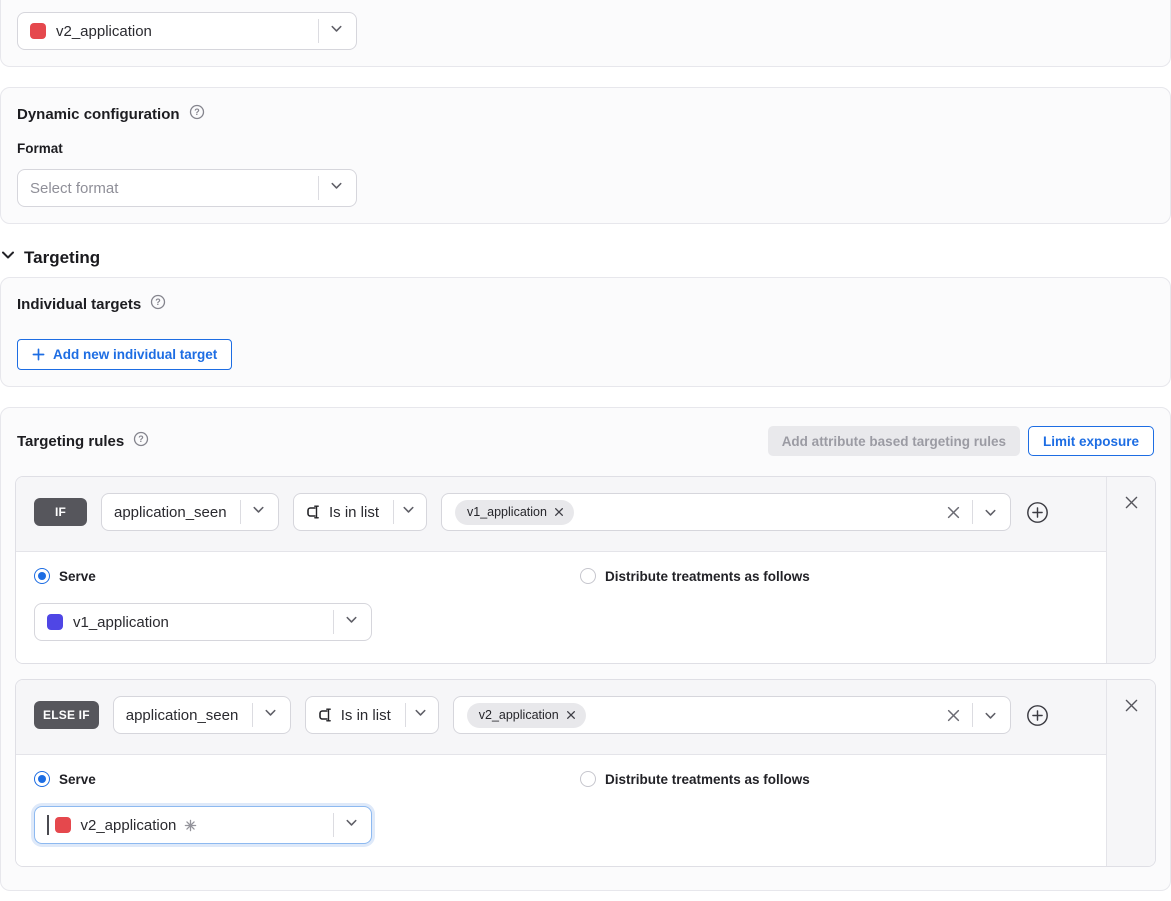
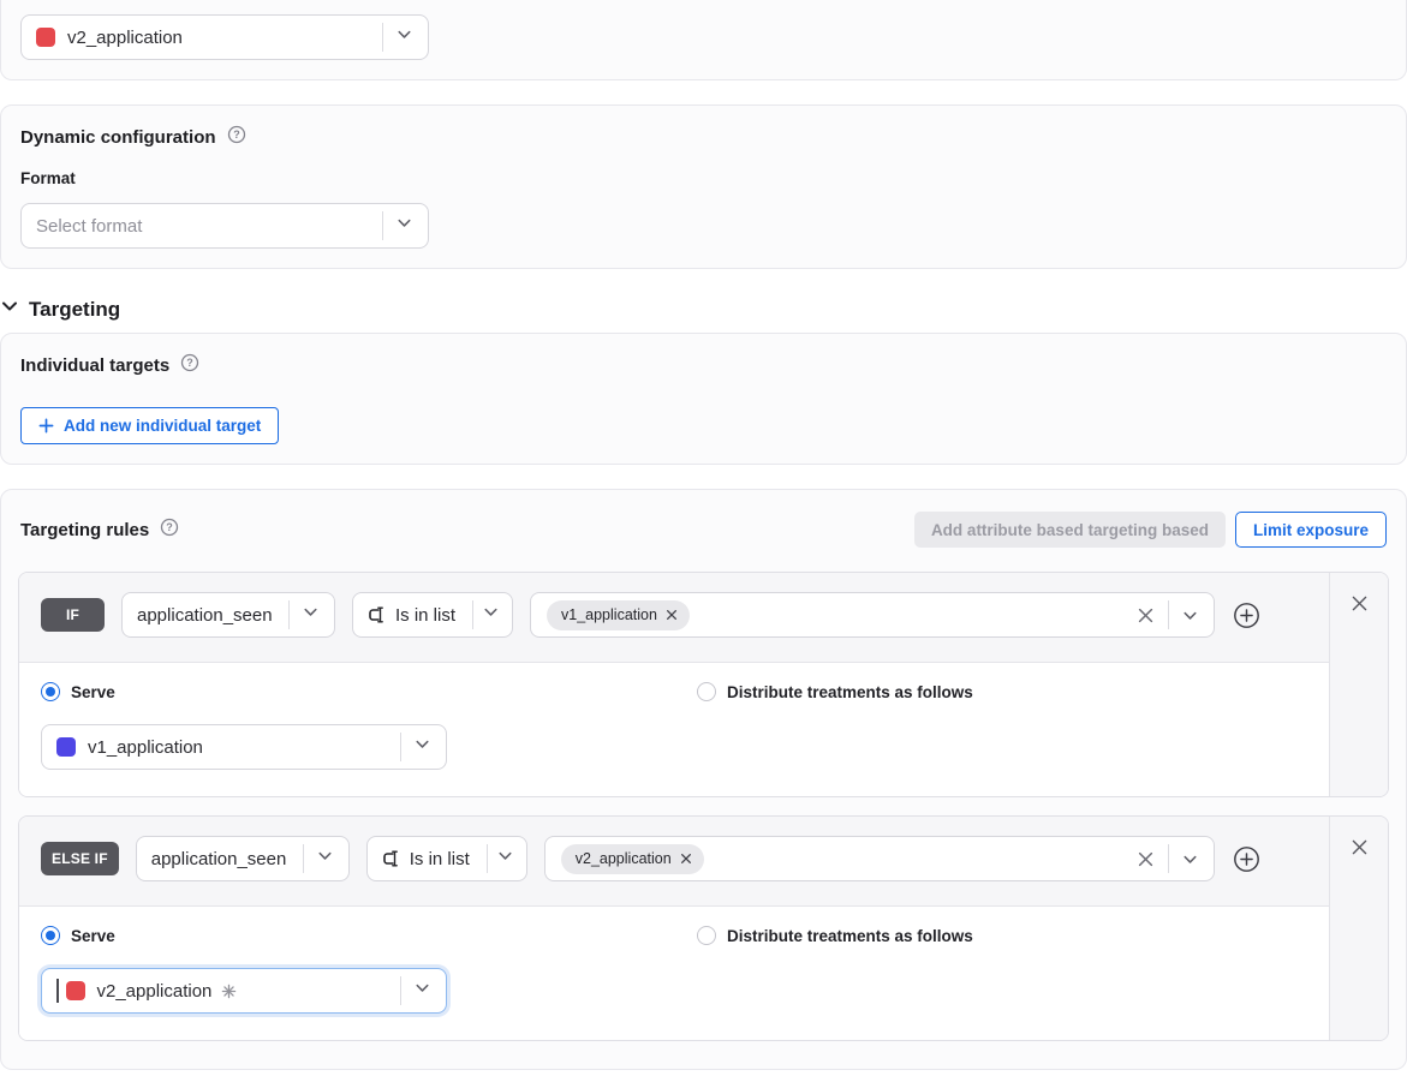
  v2_application
  Dynamic configuration
  ?
  Format
  Select format
  Targeting
  Individual targets
  ?
  Add new individual target
  Targeting rules
  ?
- Add attribute based targeting rules
+ Add attribute based targeting based
  Limit exposure
  IF
  application_seen
  Is in list
  v1_application
  Serve
  Distribute treatments as follows
  v1_application
  ELSE IF
  application_seen
  Is in list
  v2_application
  Serve
  Distribute treatments as follows
  v2_application
